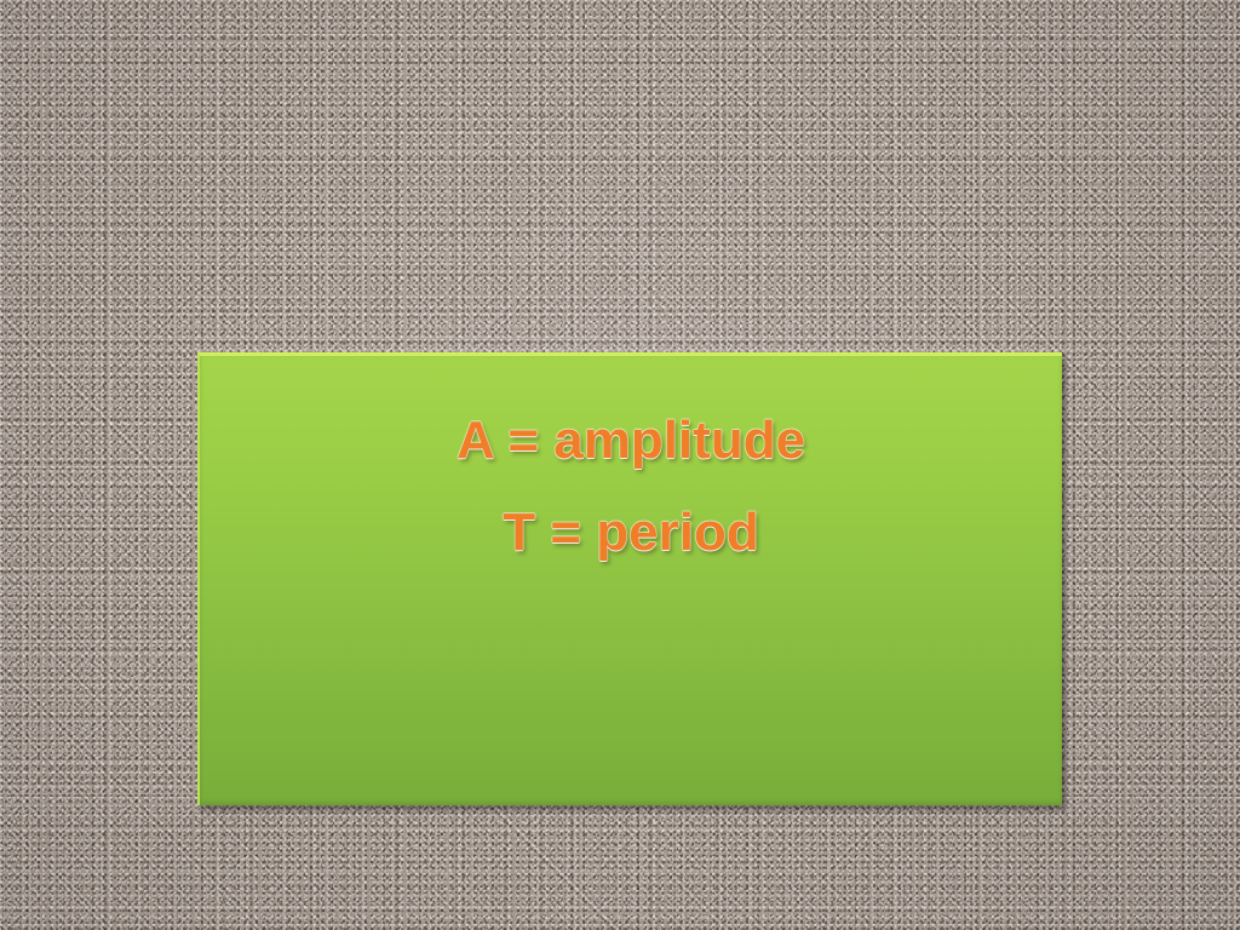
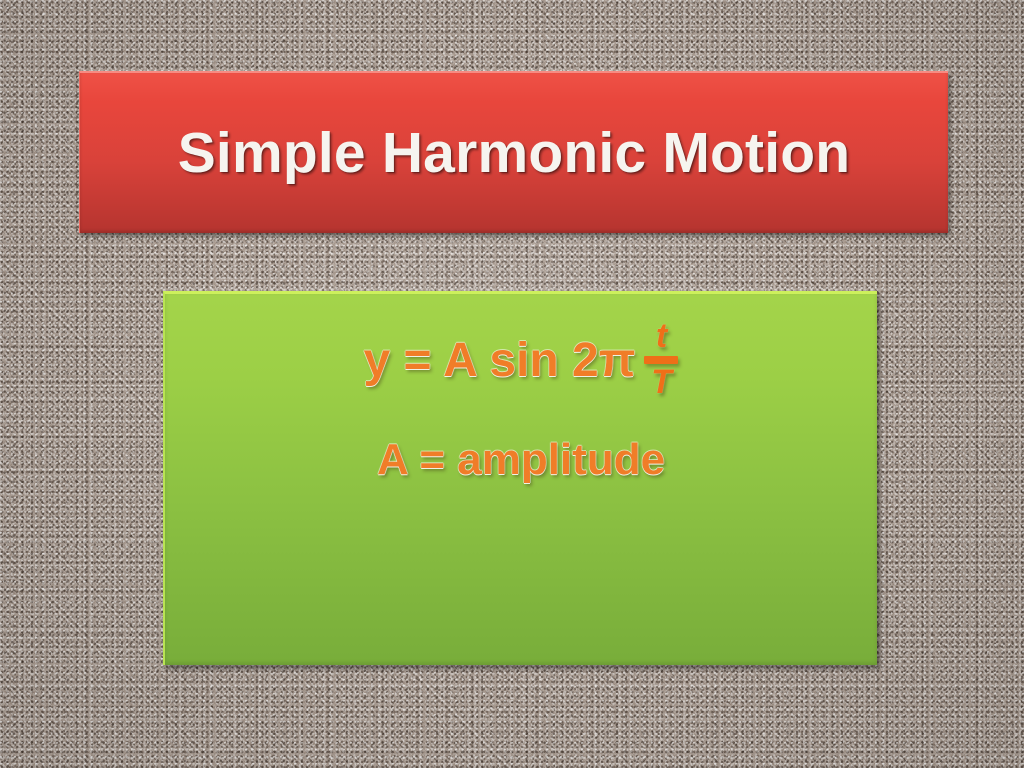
+ Simple Harmonic Motion
+ y = A sin 2π
+ t
+ T
  A = amplitude
- T = period
